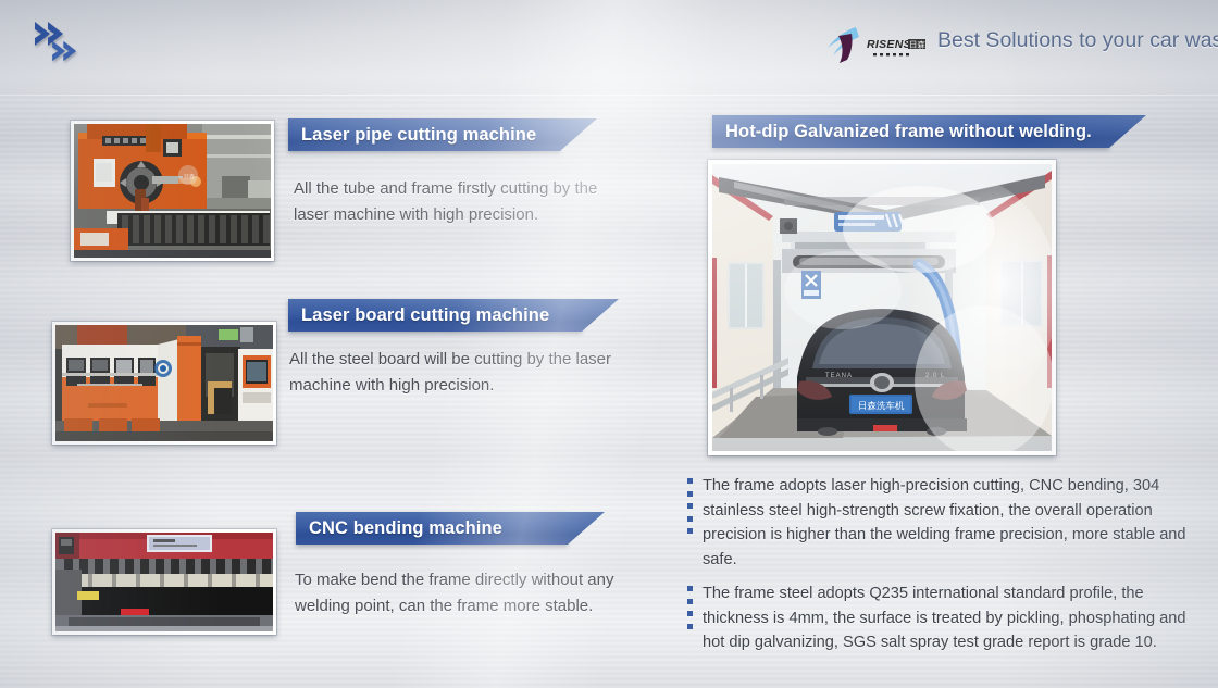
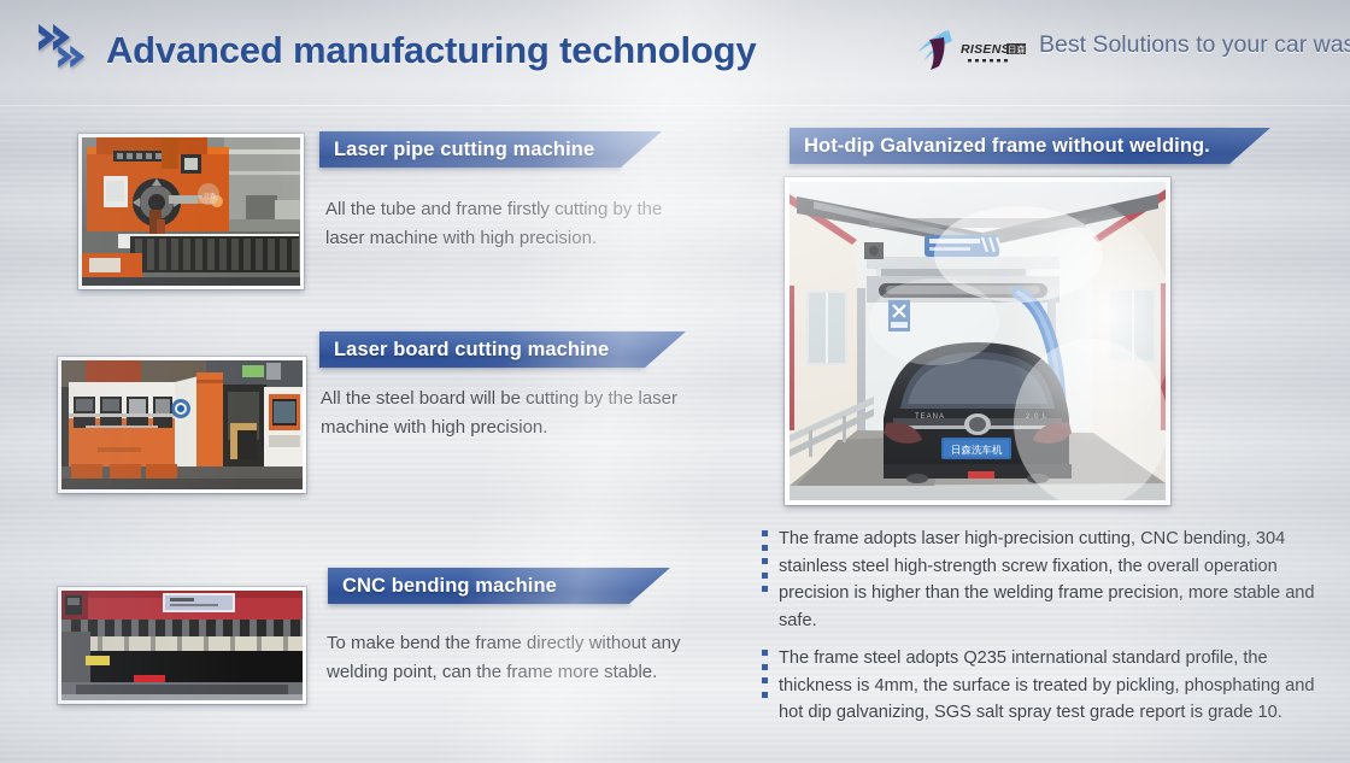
+ Advanced manufacturing technology
  RISENS
  日森
  Best Solutions to your car was
